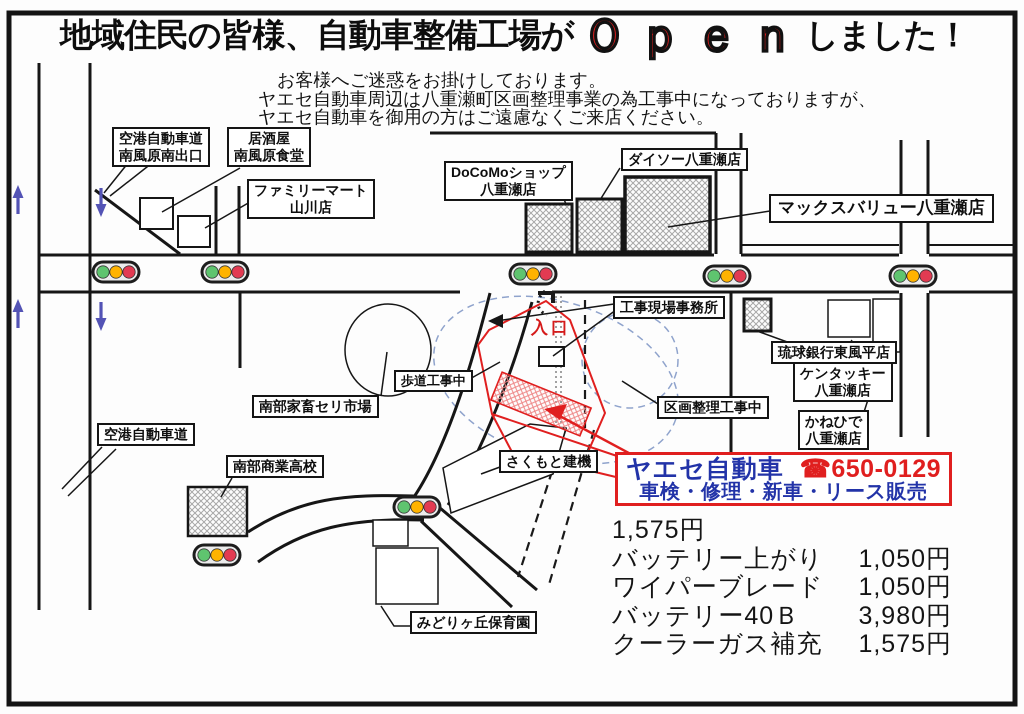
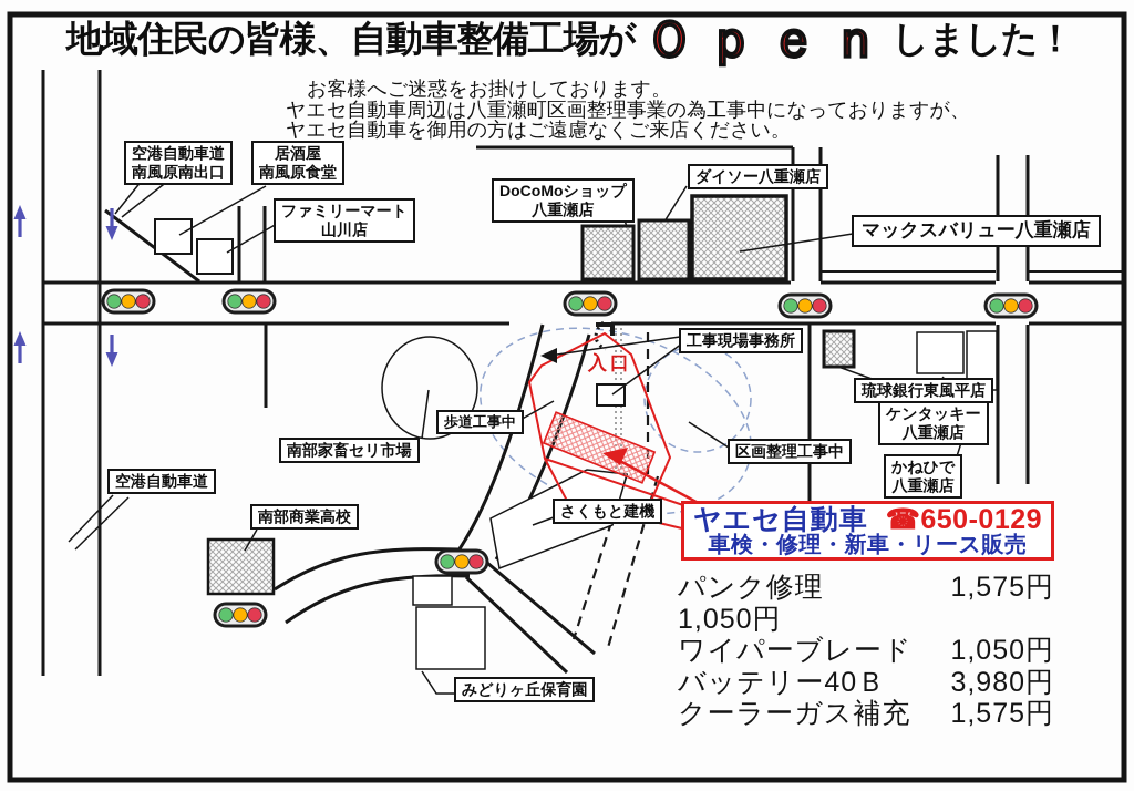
  地域住民の皆様、自動車整備工場が
  Ｏｐｅｎ
  しました！
  お客様へご迷惑をお掛けしております。
  ヤエセ自動車周辺は八重瀬町区画整理事業の為工事中になっておりますが、
  ヤエセ自動車を御用の方はご遠慮なくご来店ください。
  空港自動車道
  南風原南出口
  居酒屋
  南風原食堂
  ファミリーマート
  山川店
  DoCoMoショップ
  八重瀬店
  ダイソー八重瀬店
  マックスバリュー八重瀬店
  工事現場事務所
  琉球銀行東風平店
  ケンタッキー
  八重瀬店
  かねひで
  八重瀬店
  区画整理工事中
  歩道工事中
  南部家畜セリ市場
  空港自動車道
  南部商業高校
  さくもと建機
  みどりヶ丘保育園
  入口
  ヤエセ自動車
  ☎650-0129
  車検・修理・新車・リース販売
+ パンク修理
  1,575円
- バッテリー上がり
  1,050円
  ワイパーブレード
  1,050円
  バッテリー40Ｂ
  3,980円
  クーラーガス補充
  1,575円
